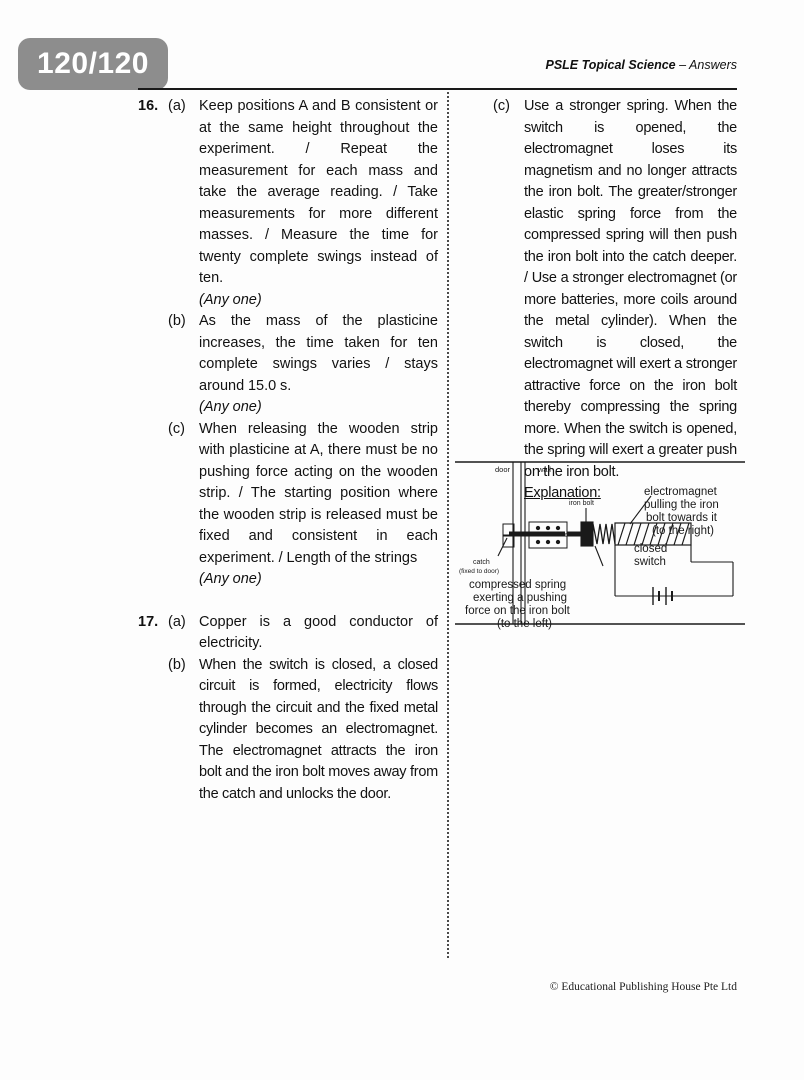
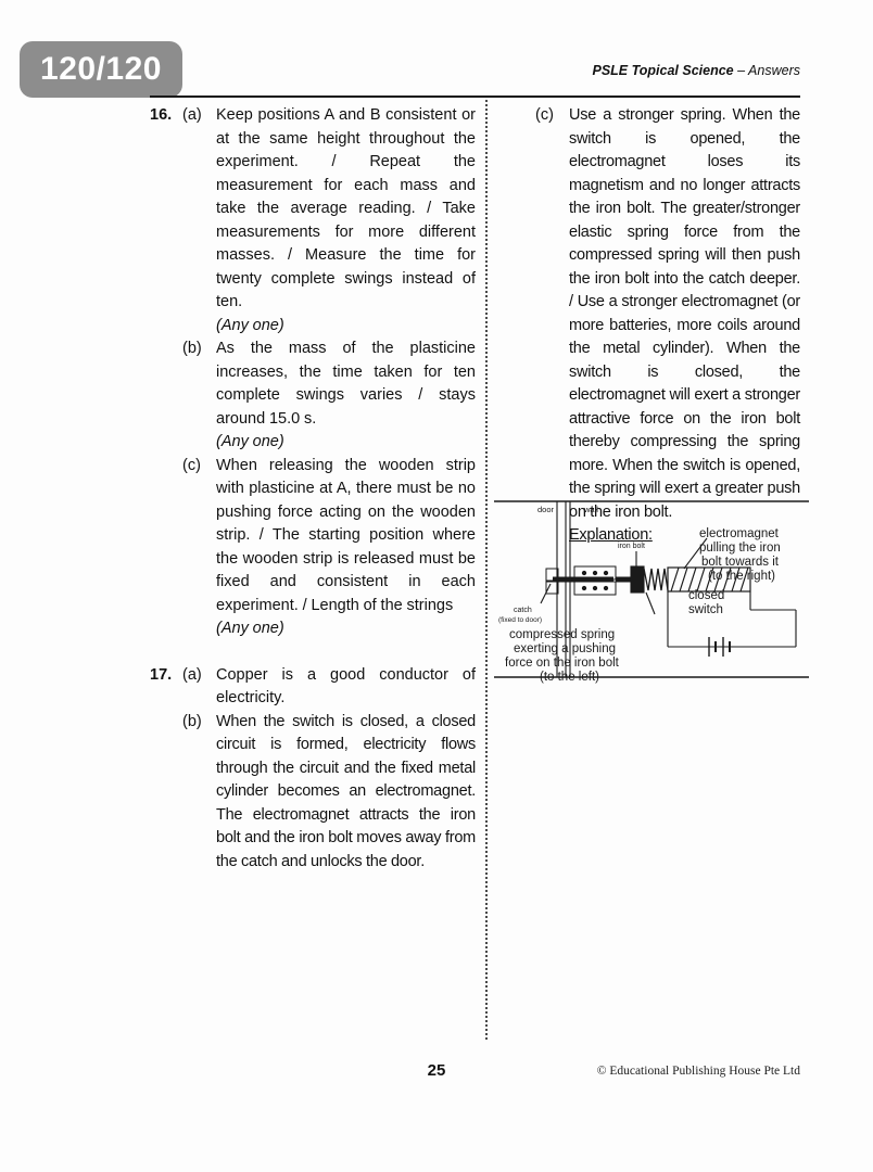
  120/120
  PSLE Topical Science – Answers
  16.
  (a)
  Keep positions A and B consistent or at the same height throughout the experiment. / Repeat the measurement for each mass and take the average reading. / Take measurements for more different masses. / Measure the time for twenty complete swings instead of ten.
  (Any one)
  (b)
  As the mass of the plasticine increases, the time taken for ten complete swings varies / stays around 15.0 s.
  (Any one)
  (c)
  When releasing the wooden strip with plasticine at A, there must be no pushing force acting on the wooden strip. / The starting position where the wooden strip is released must be fixed and consistent in each experiment. / Length of the strings
  (Any one)
  17.
  (a)
  Copper is a good conductor of electricity.
  (b)
  When the switch is closed, a closed circuit is formed, electricity flows through the circuit and the fixed metal cylinder becomes an electromagnet. The electromagnet attracts the iron bolt and the iron bolt moves away from the catch and unlocks the door.
  (c)
  Use a stronger spring. When the switch is opened, the electromagnet loses its magnetism and no longer attracts the iron bolt. The greater/stronger elastic spring force from the compressed spring will then push the iron bolt into the catch deeper. / Use a stronger electromagnet (or more batteries, more coils around the metal cylinder). When the switch is closed, the electromagnet will exert a stronger attractive force on the iron bolt thereby compressing the spring more. When the switch is opened, the spring will exert a greater push on the iron bolt.
  Explanation:
  door
  wall
  compressed spring
  exerting a pushing
  force on the iron bolt
  (to the left)
  electromagnet
  pulling the iron
  bolt towards it
  (to the right)
  closed
  switch
+ 25
  © Educational Publishing House Pte Ltd
